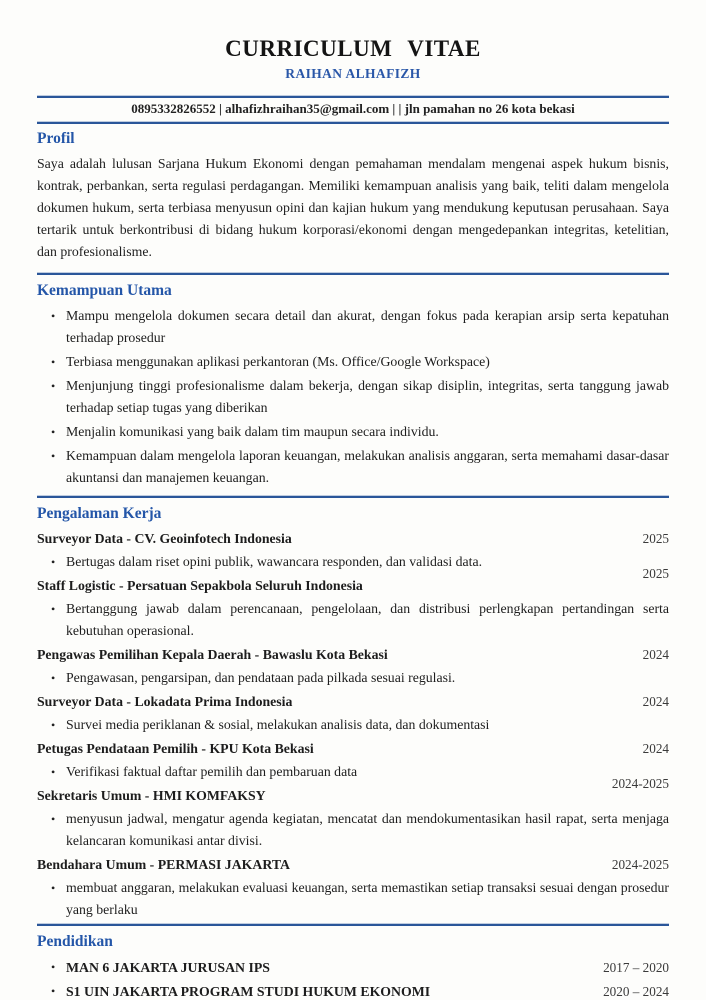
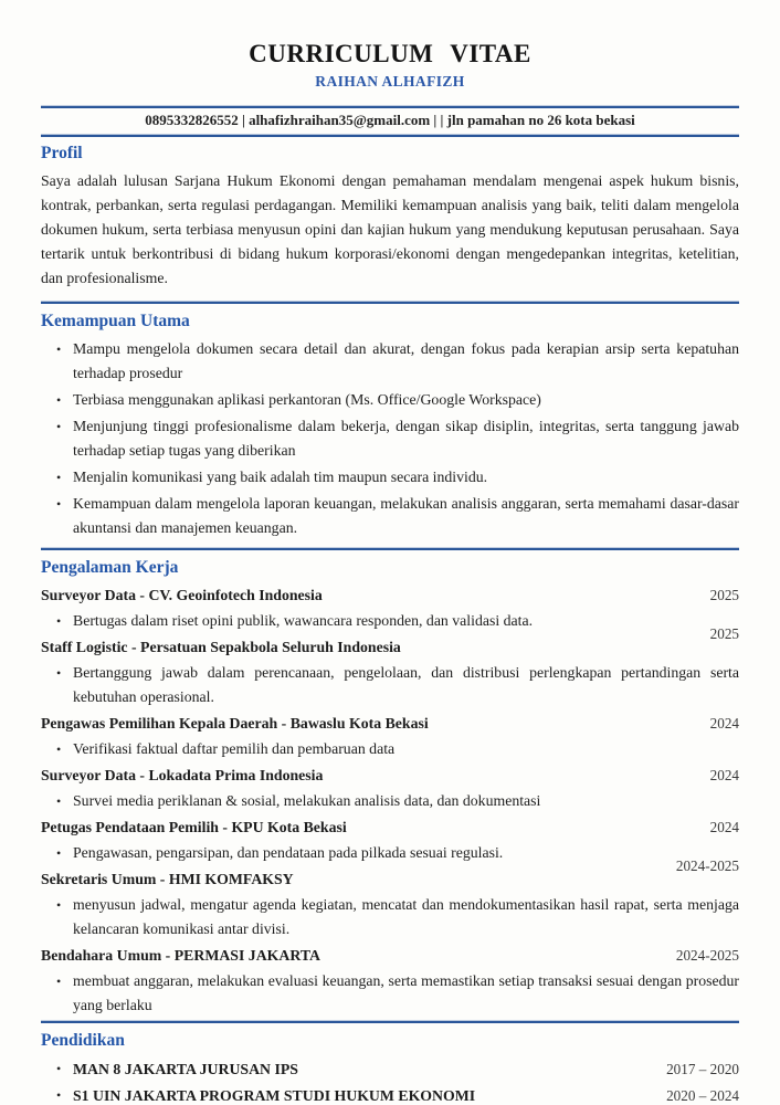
  CURRICULUM VITAE
  RAIHAN ALHAFIZH
  0895332826552 | alhafizhraihan35@gmail.com | | jln pamahan no 26 kota bekasi
  Profil
  Saya adalah lulusan Sarjana Hukum Ekonomi dengan pemahaman mendalam mengenai aspek hukum bisnis, kontrak, perbankan, serta regulasi perdagangan. Memiliki kemampuan analisis yang baik, teliti dalam mengelola dokumen hukum, serta terbiasa menyusun opini dan kajian hukum yang mendukung keputusan perusahaan. Saya tertarik untuk berkontribusi di bidang hukum korporasi/ekonomi dengan mengedepankan integritas, ketelitian, dan profesionalisme.
  Kemampuan Utama
  Mampu mengelola dokumen secara detail dan akurat, dengan fokus pada kerapian arsip serta kepatuhan terhadap prosedur
  Terbiasa menggunakan aplikasi perkantoran (Ms. Office/Google Workspace)
  Menjunjung tinggi profesionalisme dalam bekerja, dengan sikap disiplin, integritas, serta tanggung jawab terhadap setiap tugas yang diberikan
- Menjalin komunikasi yang baik dalam tim maupun secara individu.
+ Menjalin komunikasi yang baik adalah tim maupun secara individu.
  Kemampuan dalam mengelola laporan keuangan, melakukan analisis anggaran, serta memahami dasar-dasar akuntansi dan manajemen keuangan.
  Pengalaman Kerja
  Surveyor Data - CV. Geoinfotech Indonesia
  2025
  Bertugas dalam riset opini publik, wawancara responden, dan validasi data.
  Staff Logistic - Persatuan Sepakbola Seluruh Indonesia
  2025
  Bertanggung jawab dalam perencanaan, pengelolaan, dan distribusi perlengkapan pertandingan serta kebutuhan operasional.
  Pengawas Pemilihan Kepala Daerah - Bawaslu Kota Bekasi
  2024
- Pengawasan, pengarsipan, dan pendataan pada pilkada sesuai regulasi.
+ Verifikasi faktual daftar pemilih dan pembaruan data
  Surveyor Data - Lokadata Prima Indonesia
  2024
  Survei media periklanan & sosial, melakukan analisis data, dan dokumentasi
  Petugas Pendataan Pemilih - KPU Kota Bekasi
  2024
- Verifikasi faktual daftar pemilih dan pembaruan data
+ Pengawasan, pengarsipan, dan pendataan pada pilkada sesuai regulasi.
  Sekretaris Umum - HMI KOMFAKSY
  2024-2025
  menyusun jadwal, mengatur agenda kegiatan, mencatat dan mendokumentasikan hasil rapat, serta menjaga kelancaran komunikasi antar divisi.
  Bendahara Umum - PERMASI JAKARTA
  2024-2025
  membuat anggaran, melakukan evaluasi keuangan, serta memastikan setiap transaksi sesuai dengan prosedur yang berlaku
  Pendidikan
- MAN 6 JAKARTA JURUSAN IPS
+ MAN 8 JAKARTA JURUSAN IPS
  2017 – 2020
  S1 UIN JAKARTA PROGRAM STUDI HUKUM EKONOMI
  2020 – 2024
